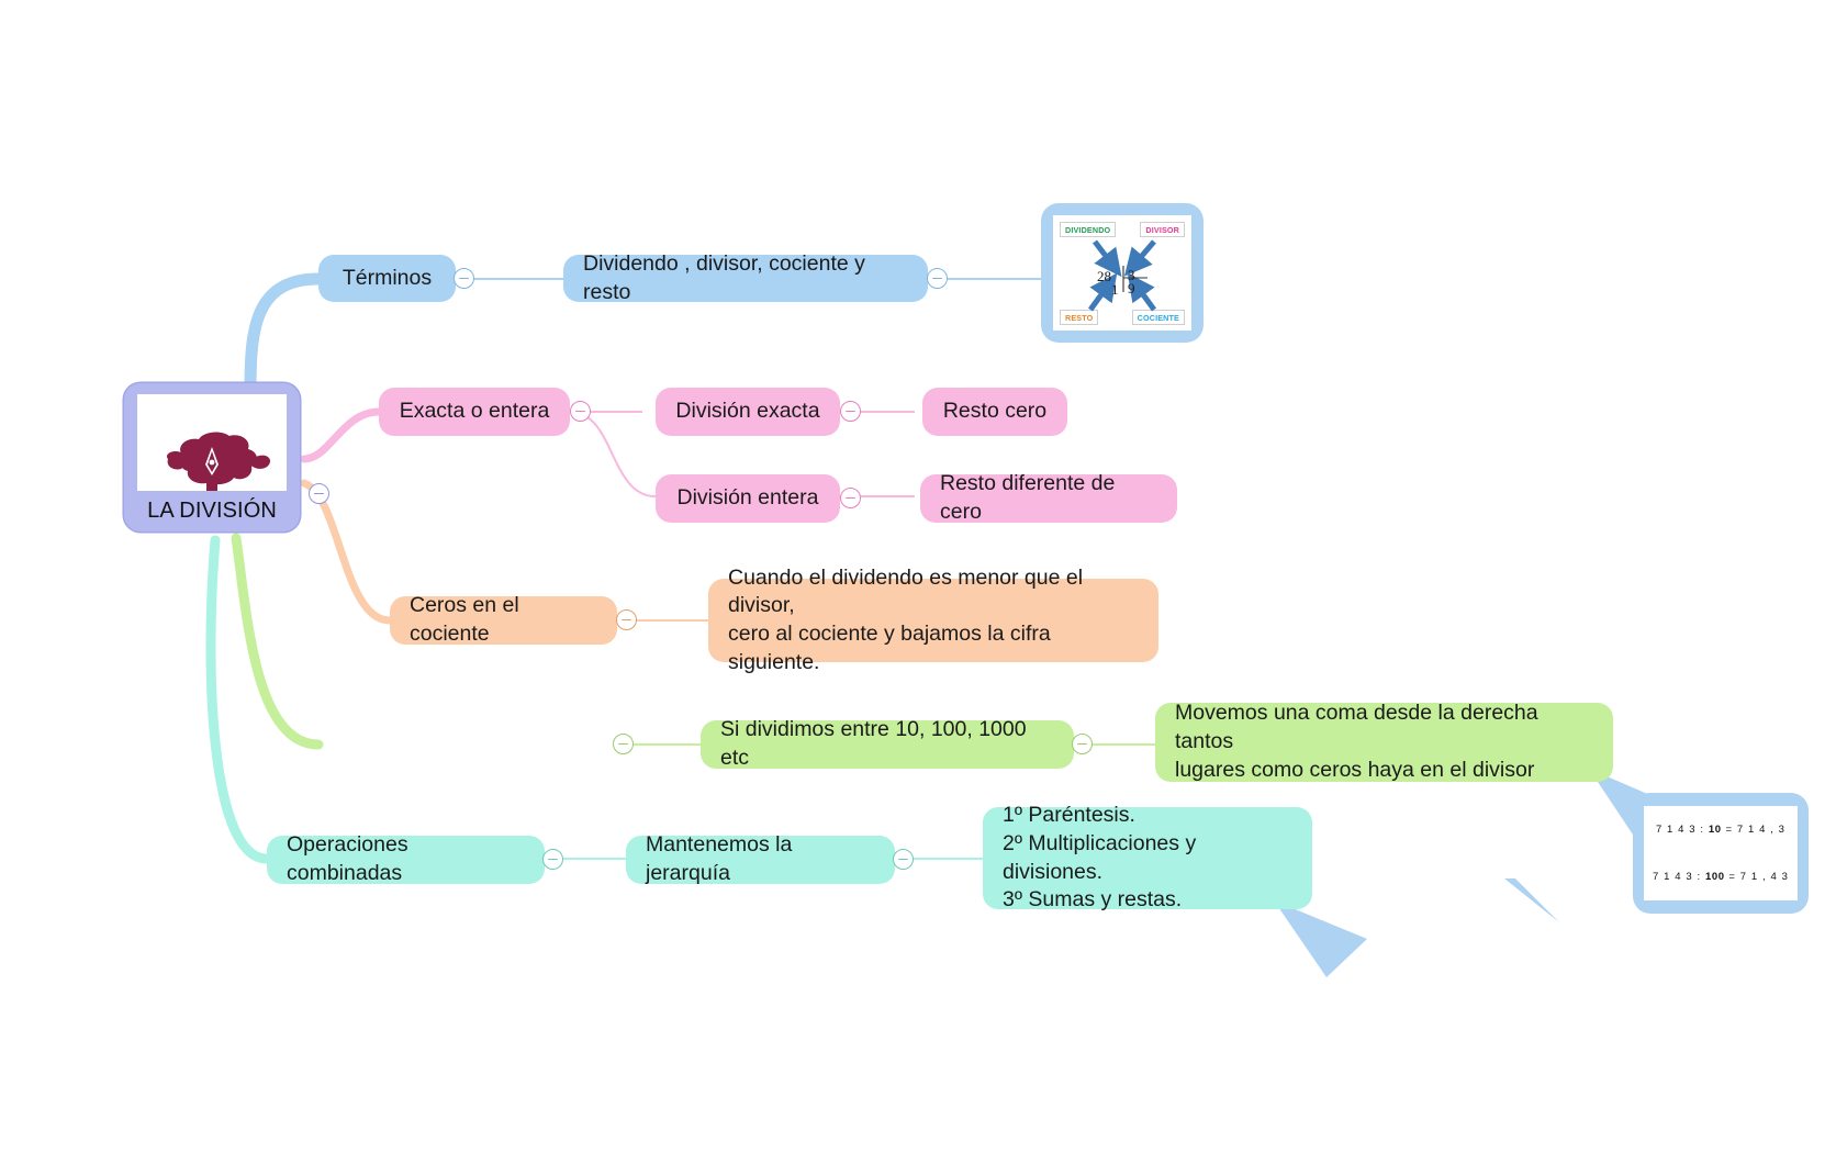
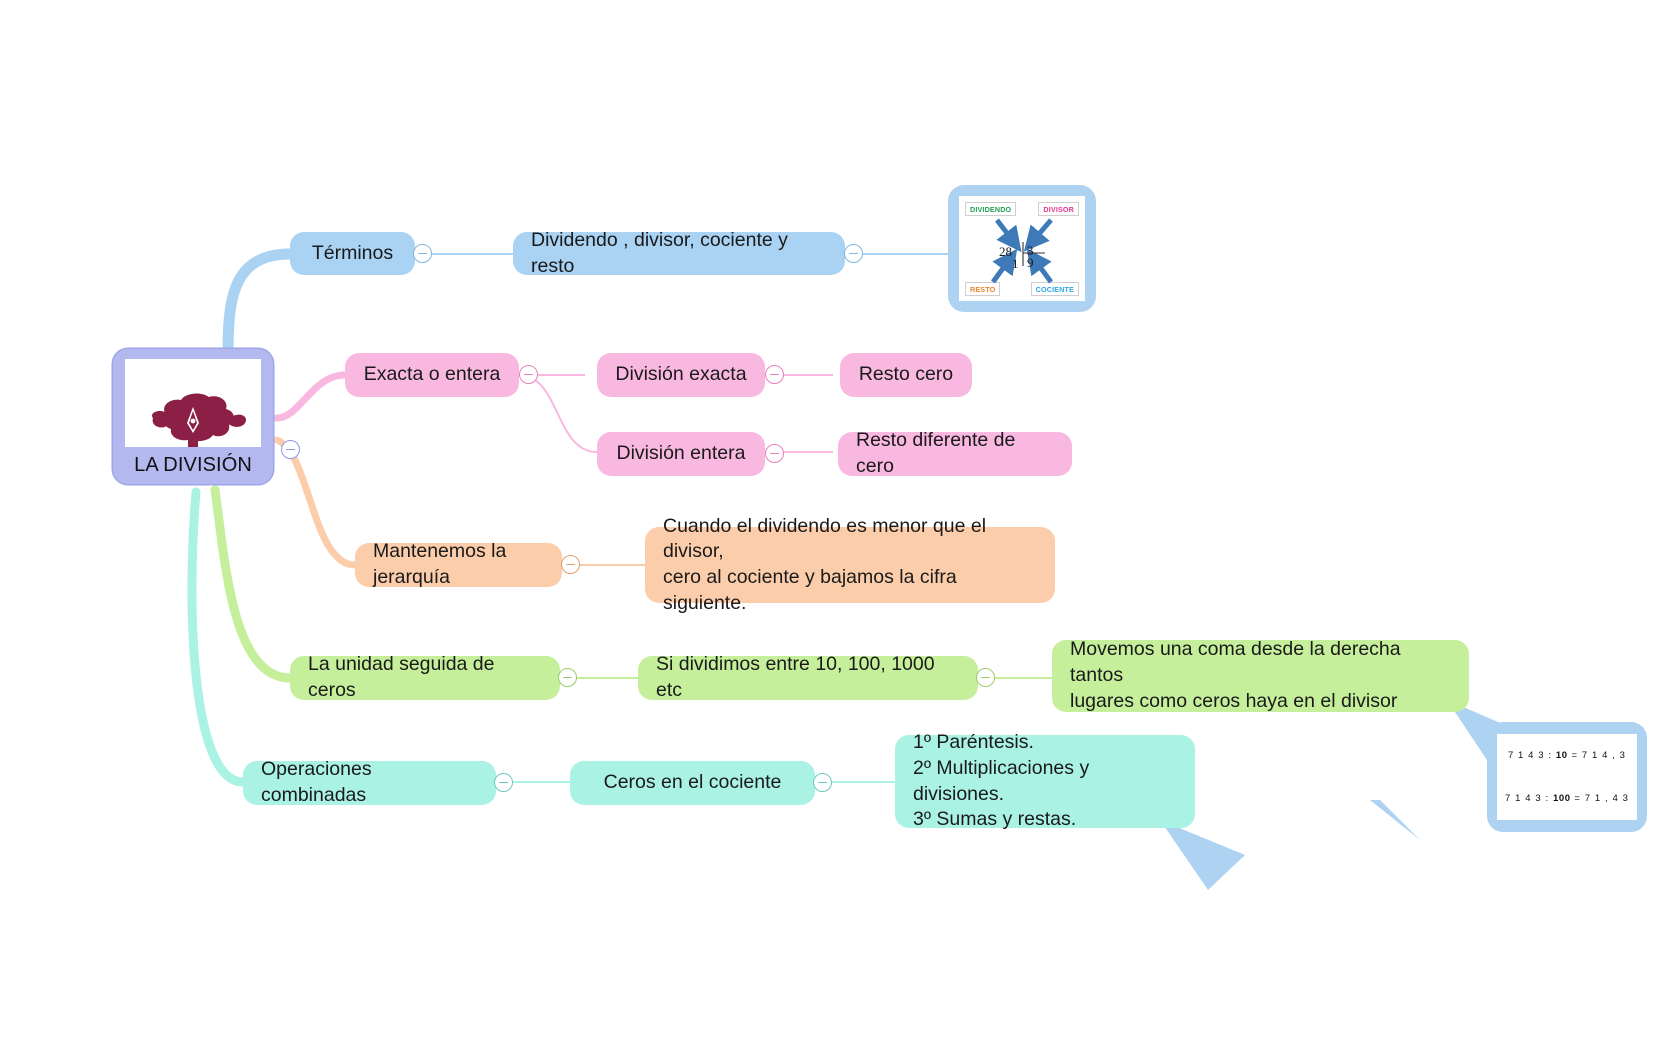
  LA DIVISIÓN
  Términos
  Dividendo , divisor, cociente y resto
  Exacta o entera
  División exacta
  Resto cero
  División entera
  Resto diferente de cero
- Ceros en el cociente
+ Mantenemos la jerarquía
  Cuando el dividendo es menor que el divisor,
  cero al cociente y bajamos la cifra siguiente.
+ La unidad seguida de ceros
  Si dividimos entre 10, 100, 1000 etc
  Movemos una coma desde la derecha tantos
  lugares como ceros haya en el divisor
  Operaciones combinadas
- Mantenemos la jerarquía
+ Ceros en el cociente
  1º Paréntesis.
  2º Multiplicaciones y divisiones.
  3º Sumas y restas.
  DIVIDENDO
  DIVISOR
  RESTO
  COCIENTE
  28
  3
  1
  9
  7 1 4 3 : 10 = 7 1 4 , 3
  7 1 4 3 : 100 = 7 1 , 4 3
